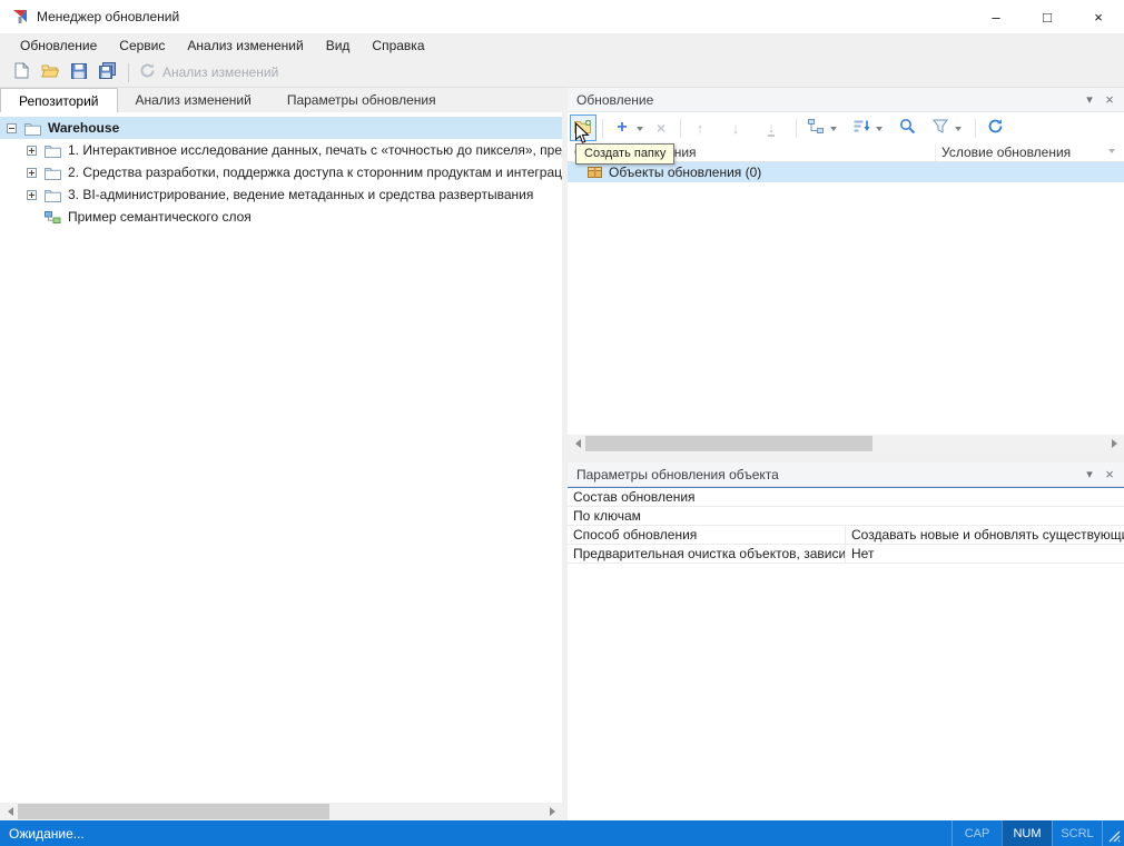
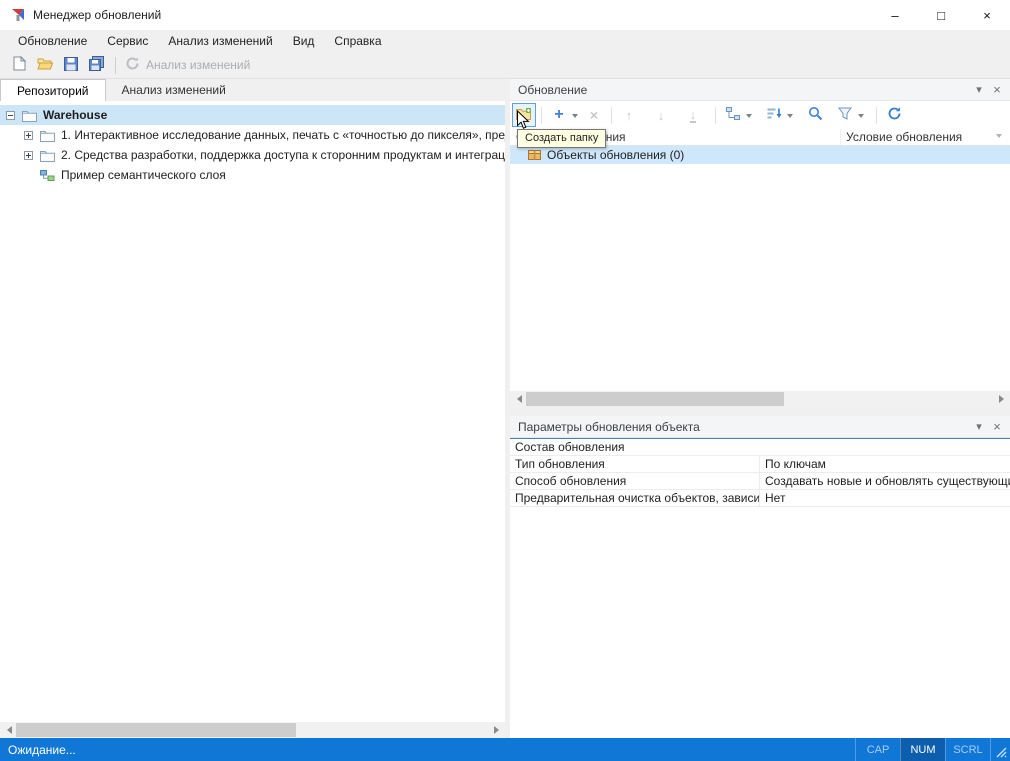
  Менеджер обновлений
  –
  □
  ×
  Обновление
  Сервис
  Анализ изменений
  Вид
  Справка
  Анализ изменений
  Репозиторий
  Анализ изменений
- Параметры обновления
  Warehouse
  1. Интерактивное исследование данных, печать с «точностью до пикселя», пре
  2. Средства разработки, поддержка доступа к сторонним продуктам и интеграц
- 3. BI-администрирование, ведение метаданных и средства развертывания
  Пример семантического слоя
  Обновление
  ▾
  ×
  +
  ×
  ↑
  ↓
  ↓
  Условие обновления
  Объекты обновления (0)
  Параметры обновления объекта
  ▾
  ×
  Состав обновления
+ Тип обновления
  По ключам
  Способ обновления
  Создавать новые и обновлять существующ
  Предварительная очистка объектов, зависи
  Нет
  Ожидание...
  CAP
  NUM
  SCRL
  Создать папку
